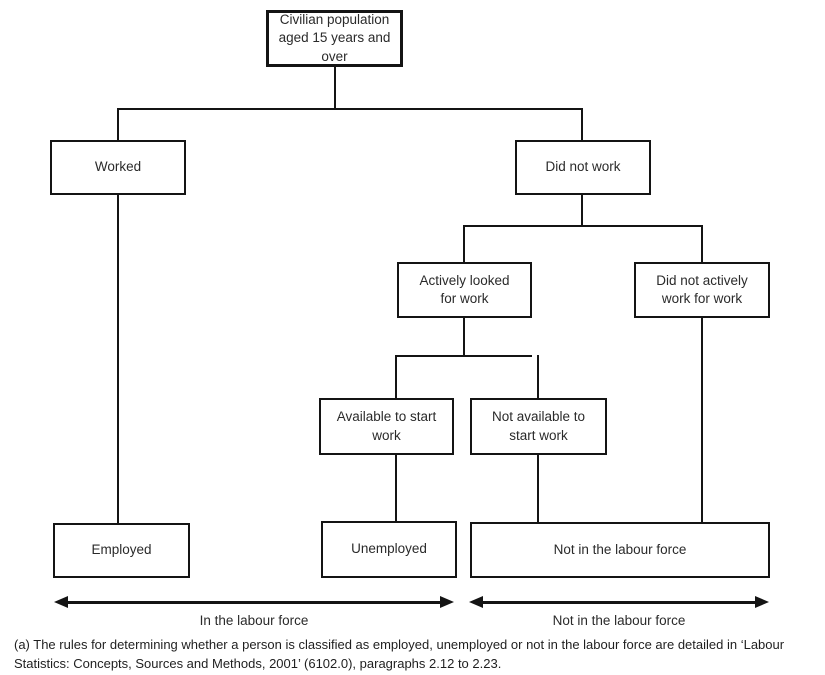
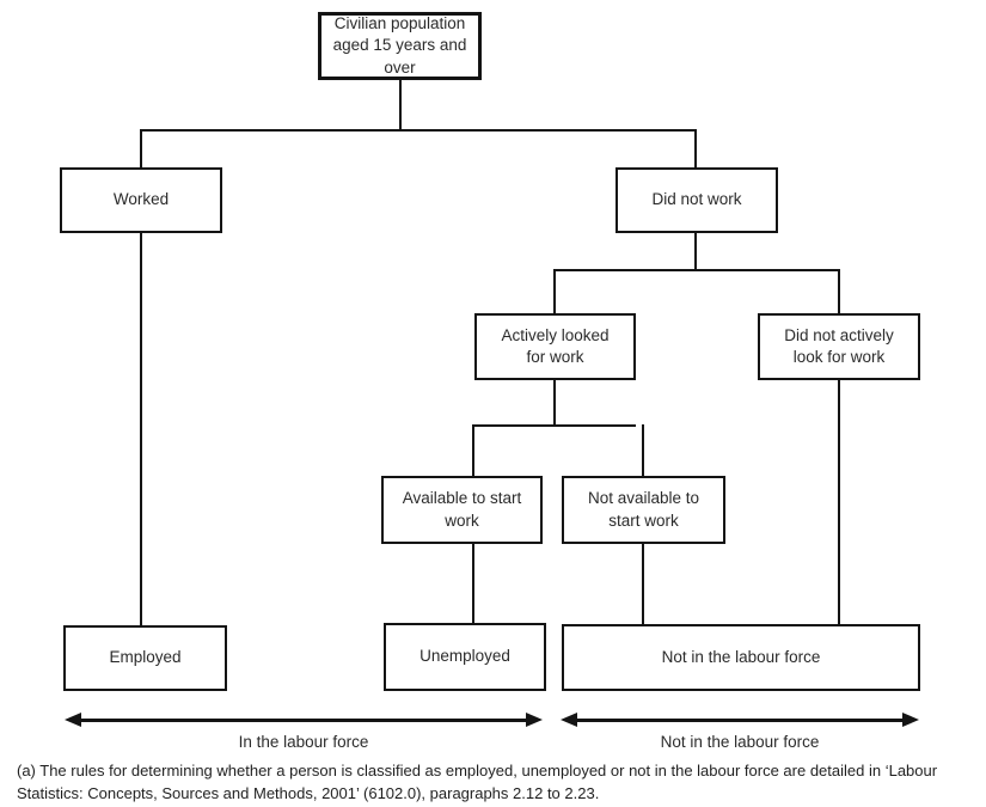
  Civilian population aged 15 years and over
  Worked
  Did not work
  Actively looked for work
- Did not actively work for work
+ Did not actively look for work
  Available to start work
  Not available to start work
  Employed
  Unemployed
  Not in the labour force
  In the labour force
  Not in the labour force
  (a) The rules for determining whether a person is classified as employed, unemployed or not in the labour force are detailed in ‘Labour Statistics: Concepts, Sources and Methods, 2001’ (6102.0), paragraphs 2.12 to 2.23.
